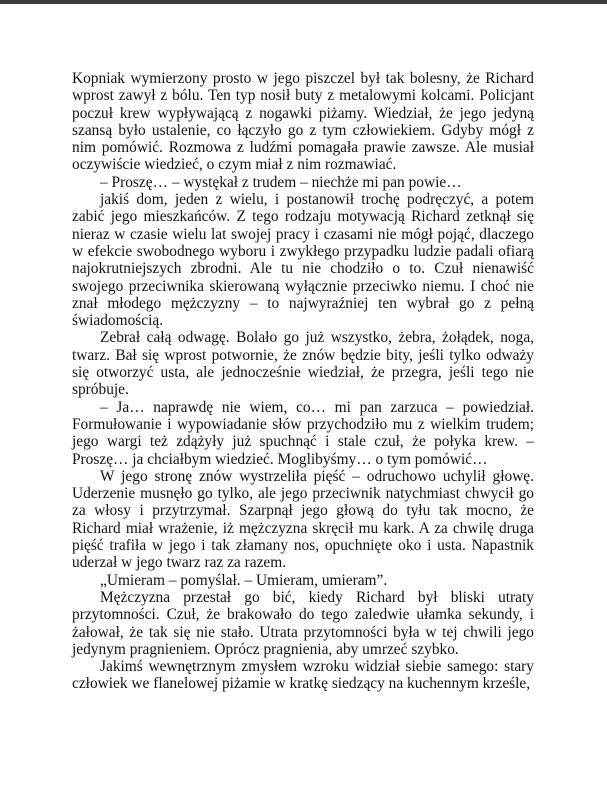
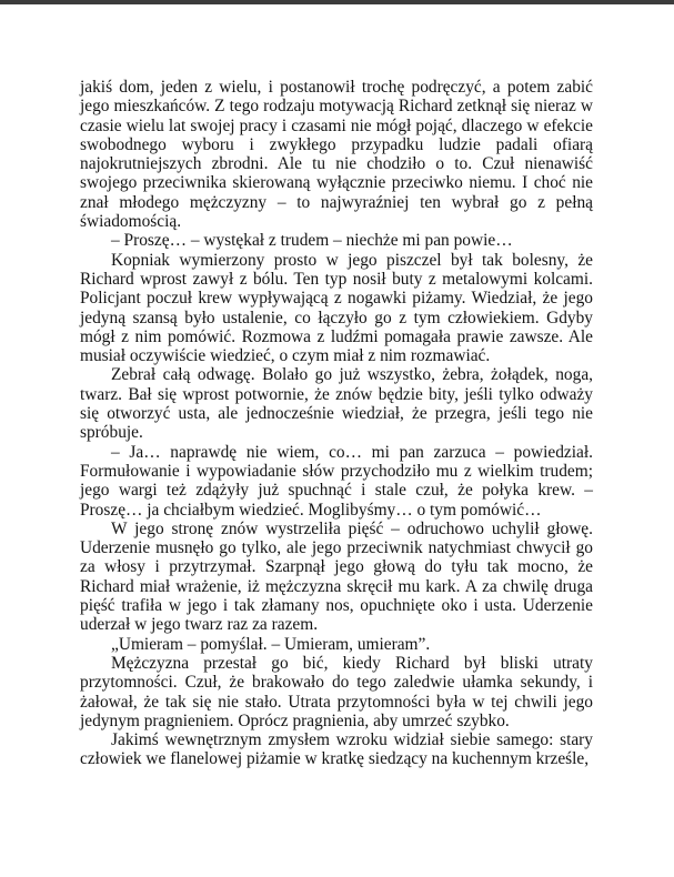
- Kopniak wymierzony prosto w jego piszczel był tak bolesny, że Richard wprost zawył z bólu. Ten typ nosił buty z metalowymi kolcami. Policjant poczuł krew wypływającą z nogawki piżamy. Wiedział, że jego jedyną szansą było ustalenie, co łączyło go z tym człowiekiem. Gdyby mógł z nim pomówić. Rozmowa z ludźmi pomagała prawie zawsze. Ale musiał oczywiście wiedzieć, o czym miał z nim rozmawiać.
+ jakiś dom, jeden z wielu, i postanowił trochę podręczyć, a potem zabić jego mieszkańców. Z tego rodzaju motywacją Richard zetknął się nieraz w czasie wielu lat swojej pracy i czasami nie mógł pojąć, dlaczego w efekcie swobodnego wyboru i zwykłego przypadku ludzie padali ofiarą najokrutniejszych zbrodni. Ale tu nie chodziło o to. Czuł nienawiść swojego przeciwnika skierowaną wyłącznie przeciwko niemu. I choć nie znał młodego mężczyzny – to najwyraźniej ten wybrał go z pełną świadomością.
  – Proszę… – wystękał z trudem – niechże mi pan powie…
- jakiś dom, jeden z wielu, i postanowił trochę podręczyć, a potem zabić jego mieszkańców. Z tego rodzaju motywacją Richard zetknął się nieraz w czasie wielu lat swojej pracy i czasami nie mógł pojąć, dlaczego w efekcie swobodnego wyboru i zwykłego przypadku ludzie padali ofiarą najokrutniejszych zbrodni. Ale tu nie chodziło o to. Czuł nienawiść swojego przeciwnika skierowaną wyłącznie przeciwko niemu. I choć nie znał młodego mężczyzny – to najwyraźniej ten wybrał go z pełną świadomością.
+ Kopniak wymierzony prosto w jego piszczel był tak bolesny, że Richard wprost zawył z bólu. Ten typ nosił buty z metalowymi kolcami. Policjant poczuł krew wypływającą z nogawki piżamy. Wiedział, że jego jedyną szansą było ustalenie, co łączyło go z tym człowiekiem. Gdyby mógł z nim pomówić. Rozmowa z ludźmi pomagała prawie zawsze. Ale musiał oczywiście wiedzieć, o czym miał z nim rozmawiać.
  Zebrał całą odwagę. Bolało go już wszystko, żebra, żołądek, noga, twarz. Bał się wprost potwornie, że znów będzie bity, jeśli tylko odważy się otworzyć usta, ale jednocześnie wiedział, że przegra, jeśli tego nie spróbuje.
  – Ja… naprawdę nie wiem, co… mi pan zarzuca – powiedział. Formułowanie i wypowiadanie słów przychodziło mu z wielkim trudem; jego wargi też zdążyły już spuchnąć i stale czuł, że połyka krew. – Proszę… ja chciałbym wiedzieć. Moglibyśmy… o tym pomówić…
- W jego stronę znów wystrzeliła pięść – odruchowo uchylił głowę. Uderzenie musnęło go tylko, ale jego przeciwnik natychmiast chwycił go za włosy i przytrzymał. Szarpnął jego głową do tyłu tak mocno, że Richard miał wrażenie, iż mężczyzna skręcił mu kark. A za chwilę druga pięść trafiła w jego i tak złamany nos, opuchnięte oko i usta. Napastnik uderzał w jego twarz raz za razem.
+ W jego stronę znów wystrzeliła pięść – odruchowo uchylił głowę. Uderzenie musnęło go tylko, ale jego przeciwnik natychmiast chwycił go za włosy i przytrzymał. Szarpnął jego głową do tyłu tak mocno, że Richard miał wrażenie, iż mężczyzna skręcił mu kark. A za chwilę druga pięść trafiła w jego i tak złamany nos, opuchnięte oko i usta. Uderzenie uderzał w jego twarz raz za razem.
  „Umieram – pomyślał. – Umieram, umieram”.
  Mężczyzna przestał go bić, kiedy Richard był bliski utraty przytomności. Czuł, że brakowało do tego zaledwie ułamka sekundy, i żałował, że tak się nie stało. Utrata przytomności była w tej chwili jego jedynym pragnieniem. Oprócz pragnienia, aby umrzeć szybko.
  Jakimś wewnętrznym zmysłem wzroku widział siebie samego: stary człowiek we flanelowej piżamie w kratkę siedzący na kuchennym krześle,
